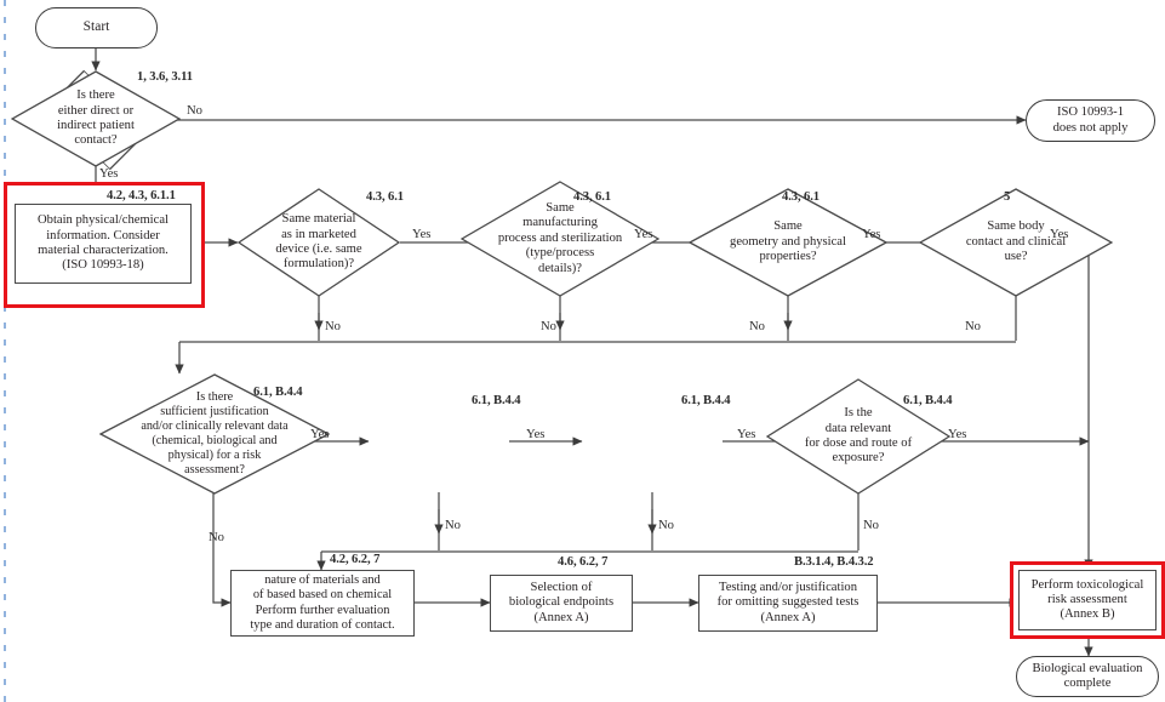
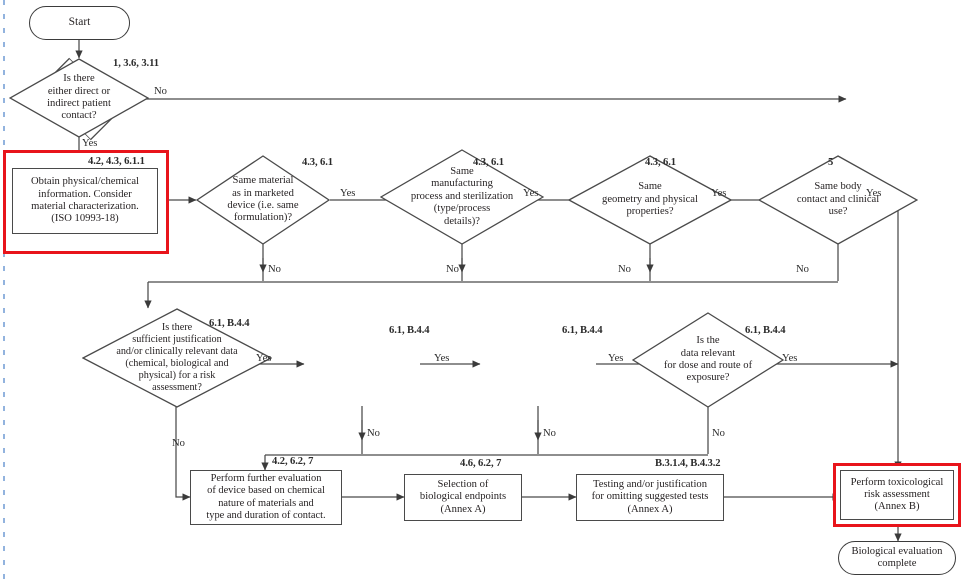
  Start
  Is there
  either direct or
  indirect patient
  contact?
- ISO 10993-1
- does not apply
  Obtain physical/chemical
  information. Consider
  material characterization.
  (ISO 10993-18)
  Same material
  as in marketed
  device (i.e. same
  formulation)?
  Same
  manufacturing
  process and sterilization
  (type/process
  details)?
  Same
  geometry and physical
  properties?
  Same body
  contact and clinical
  use?
  Is there
  sufficient justification
  and/or clinically relevant data
  (chemical, biological and
  physical) for a risk
  assessment?
  Is the
  data relevant
  for dose and route of
  exposure?
- nature of materials and
+ Perform further evaluation
- of based based on chemical
+ of device based on chemical
- Perform further evaluation
+ nature of materials and
  type and duration of contact.
  Selection of
  biological endpoints
  (Annex A)
  Testing and/or justification
  for omitting suggested tests
  (Annex A)
  Perform toxicological
  risk assessment
  (Annex B)
  Biological evaluation
  complete
  No
  Yes
  Yes
  No
  Yes
  No
  Yes
  No
  Yes
  No
  Yes
  No
  Yes
  No
  Yes
  No
  Yes
  No
  1, 3.6, 3.11
  4.2, 4.3, 6.1.1
  4.3, 6.1
  4.3, 6.1
  4.3, 6.1
  5
  6.1, B.4.4
  6.1, B.4.4
  6.1, B.4.4
  6.1, B.4.4
  4.2, 6.2, 7
  4.6, 6.2, 7
  B.3.1.4, B.4.3.2
